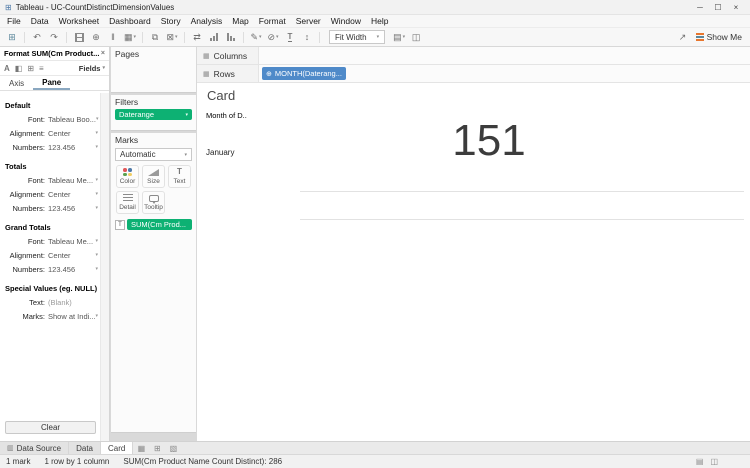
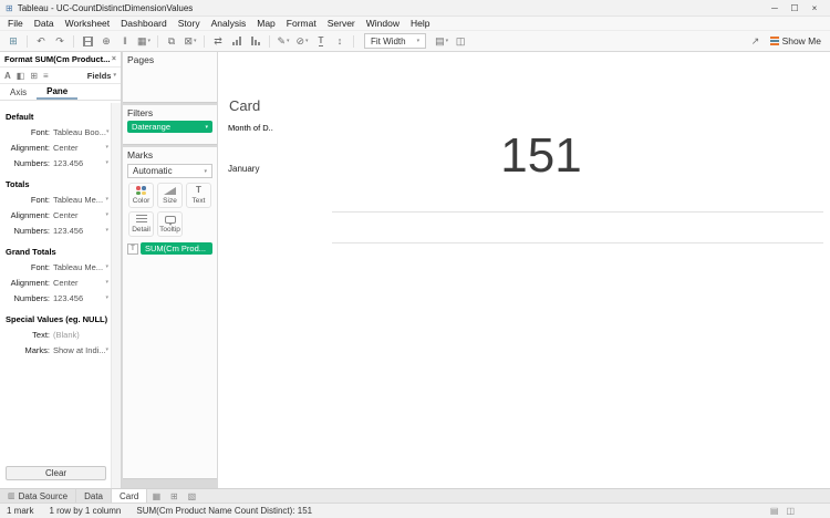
  ⊞
  Tableau - UC-CountDistinctDimensionValues
  ─
  ☐
  ×
  File
  Data
  Worksheet
  Dashboard
  Story
  Analysis
  Map
  Format
  Server
  Window
  Help
  ⊞
  ↶
  ↷
  ⊕
  ‖
  ▦
  ⧉
  ⊠
  ⇄
  ✎
  ⊘
  T
  ↕
  Fit Width
  ▤
  ◫
  ↗
  Show Me
  Format SUM(Cm Product...
  A
  ◧
  ⊞
  ≡
  Fields
  Axis
  Pane
  Default
  Font:
  Tableau Boo...
  Alignment:
  Center
  Numbers:
  123.456
  Totals
  Font:
  Tableau Me...
  Alignment:
  Center
  Numbers:
  123.456
  Grand Totals
  Font:
  Tableau Me...
  Alignment:
  Center
  Numbers:
  123.456
  Special Values (eg. NULL)
  Text:
  (Blank)
  Marks:
  Show at Indi...
  Clear
  Pages
  Filters
  Daterange
  Marks
  Automatic
  T
  SUM(Cm Prod...
- Columns
- Rows
- MONTH(Daterang...
  Card
  Month of D..
  January
  151
  Data Source
  Data
  Card
  ▦
  ⊞
  ▧
  1 mark
  1 row by 1 column
- SUM(Cm Product Name Count Distinct): 286
+ SUM(Cm Product Name Count Distinct): 151
  ▤
  ◫
